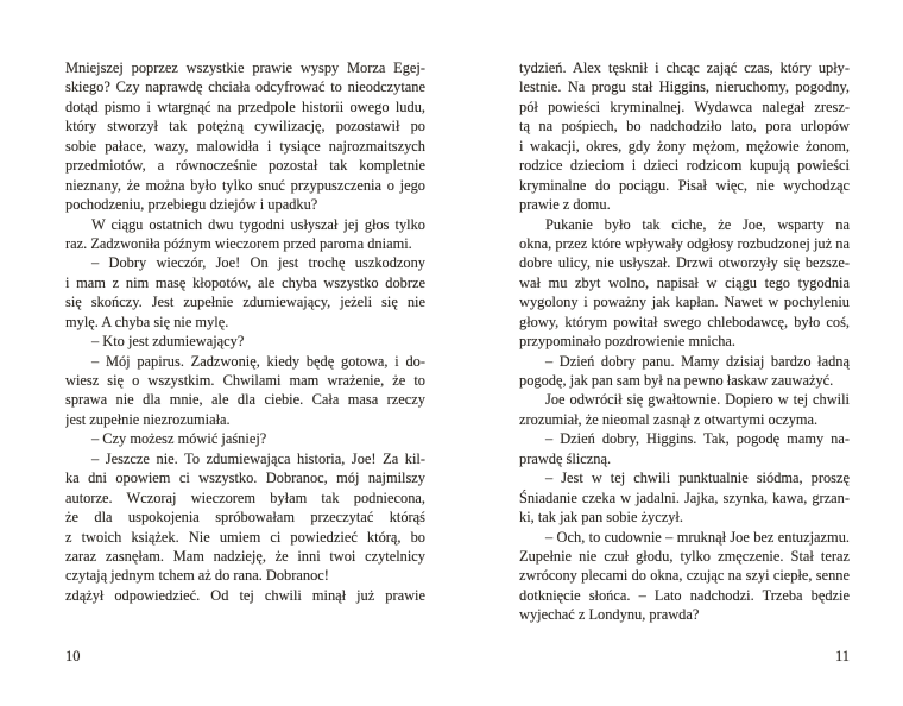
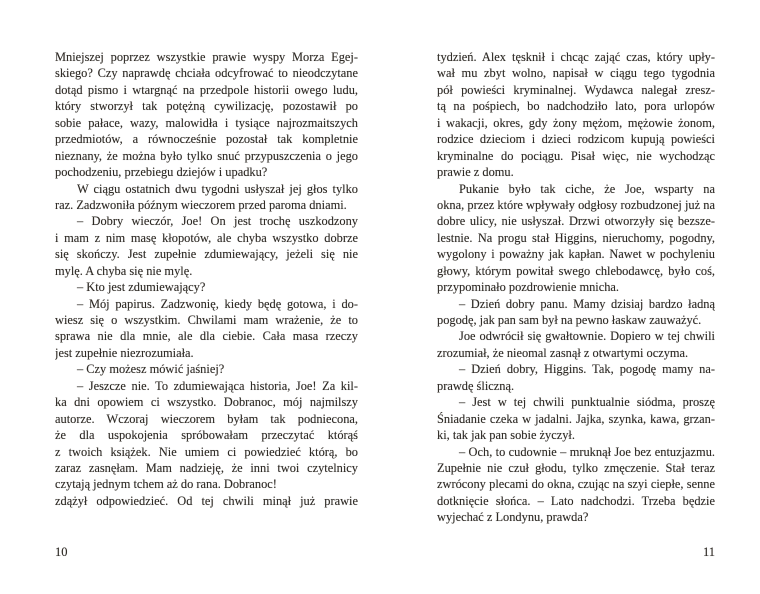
  Mniejszej poprzez wszystkie prawie wyspy Morza Egej-
  skiego? Czy naprawdę chciała odcyfrować to nieodczytane
  dotąd pismo i wtargnąć na przedpole historii owego ludu,
  który stworzył tak potężną cywilizację, pozostawił po
  sobie pałace, wazy, malowidła i tysiące najrozmaitszych
  przedmiotów, a równocześnie pozostał tak kompletnie
  nieznany, że można było tylko snuć przypuszczenia o jego
  pochodzeniu, przebiegu dziejów i upadku?
  W ciągu ostatnich dwu tygodni usłyszał jej głos tylko
  raz. Zadzwoniła późnym wieczorem przed paroma dniami.
  – Dobry wieczór, Joe! On jest trochę uszkodzony
  i mam z nim masę kłopotów, ale chyba wszystko dobrze
  się skończy. Jest zupełnie zdumiewający, jeżeli się nie
  mylę. A chyba się nie mylę.
  – Kto jest zdumiewający?
  – Mój papirus. Zadzwonię, kiedy będę gotowa, i do-
  wiesz się o wszystkim. Chwilami mam wrażenie, że to
  sprawa nie dla mnie, ale dla ciebie. Cała masa rzeczy
  jest zupełnie niezrozumiała.
  – Czy możesz mówić jaśniej?
  – Jeszcze nie. To zdumiewająca historia, Joe! Za kil-
  ka dni opowiem ci wszystko. Dobranoc, mój najmilszy
  autorze. Wczoraj wieczorem byłam tak podniecona,
  że dla uspokojenia spróbowałam przeczytać którąś
  z twoich książek. Nie umiem ci powiedzieć którą, bo
  zaraz zasnęłam. Mam nadzieję, że inni twoi czytelnicy
  czytają jednym tchem aż do rana. Dobranoc!
  zdążył odpowiedzieć. Od tej chwili minął już prawie
  tydzień. Alex tęsknił i chcąc zająć czas, który upły-
- lestnie. Na progu stał Higgins, nieruchomy, pogodny,
+ wał mu zbyt wolno, napisał w ciągu tego tygodnia
  pół powieści kryminalnej. Wydawca nalegał zresz-
  tą na pośpiech, bo nadchodziło lato, pora urlopów
  i wakacji, okres, gdy żony mężom, mężowie żonom,
  rodzice dzieciom i dzieci rodzicom kupują powieści
  kryminalne do pociągu. Pisał więc, nie wychodząc
  prawie z domu.
  Pukanie było tak ciche, że Joe, wsparty na
  okna, przez które wpływały odgłosy rozbudzonej już na
  dobre ulicy, nie usłyszał. Drzwi otworzyły się bezsze-
- wał mu zbyt wolno, napisał w ciągu tego tygodnia
+ lestnie. Na progu stał Higgins, nieruchomy, pogodny,
  wygolony i poważny jak kapłan. Nawet w pochyleniu
  głowy, którym powitał swego chlebodawcę, było coś,
  przypominało pozdrowienie mnicha.
  – Dzień dobry panu. Mamy dzisiaj bardzo ładną
  pogodę, jak pan sam był na pewno łaskaw zauważyć.
  Joe odwrócił się gwałtownie. Dopiero w tej chwili
  zrozumiał, że nieomal zasnął z otwartymi oczyma.
  – Dzień dobry, Higgins. Tak, pogodę mamy na-
  prawdę śliczną.
  – Jest w tej chwili punktualnie siódma, proszę
  Śniadanie czeka w jadalni. Jajka, szynka, kawa, grzan-
  ki, tak jak pan sobie życzył.
  – Och, to cudownie – mruknął Joe bez entuzjazmu.
  Zupełnie nie czuł głodu, tylko zmęczenie. Stał teraz
  zwrócony plecami do okna, czując na szyi ciepłe, senne
  dotknięcie słońca. – Lato nadchodzi. Trzeba będzie
  wyjechać z Londynu, prawda?
  10
  11
